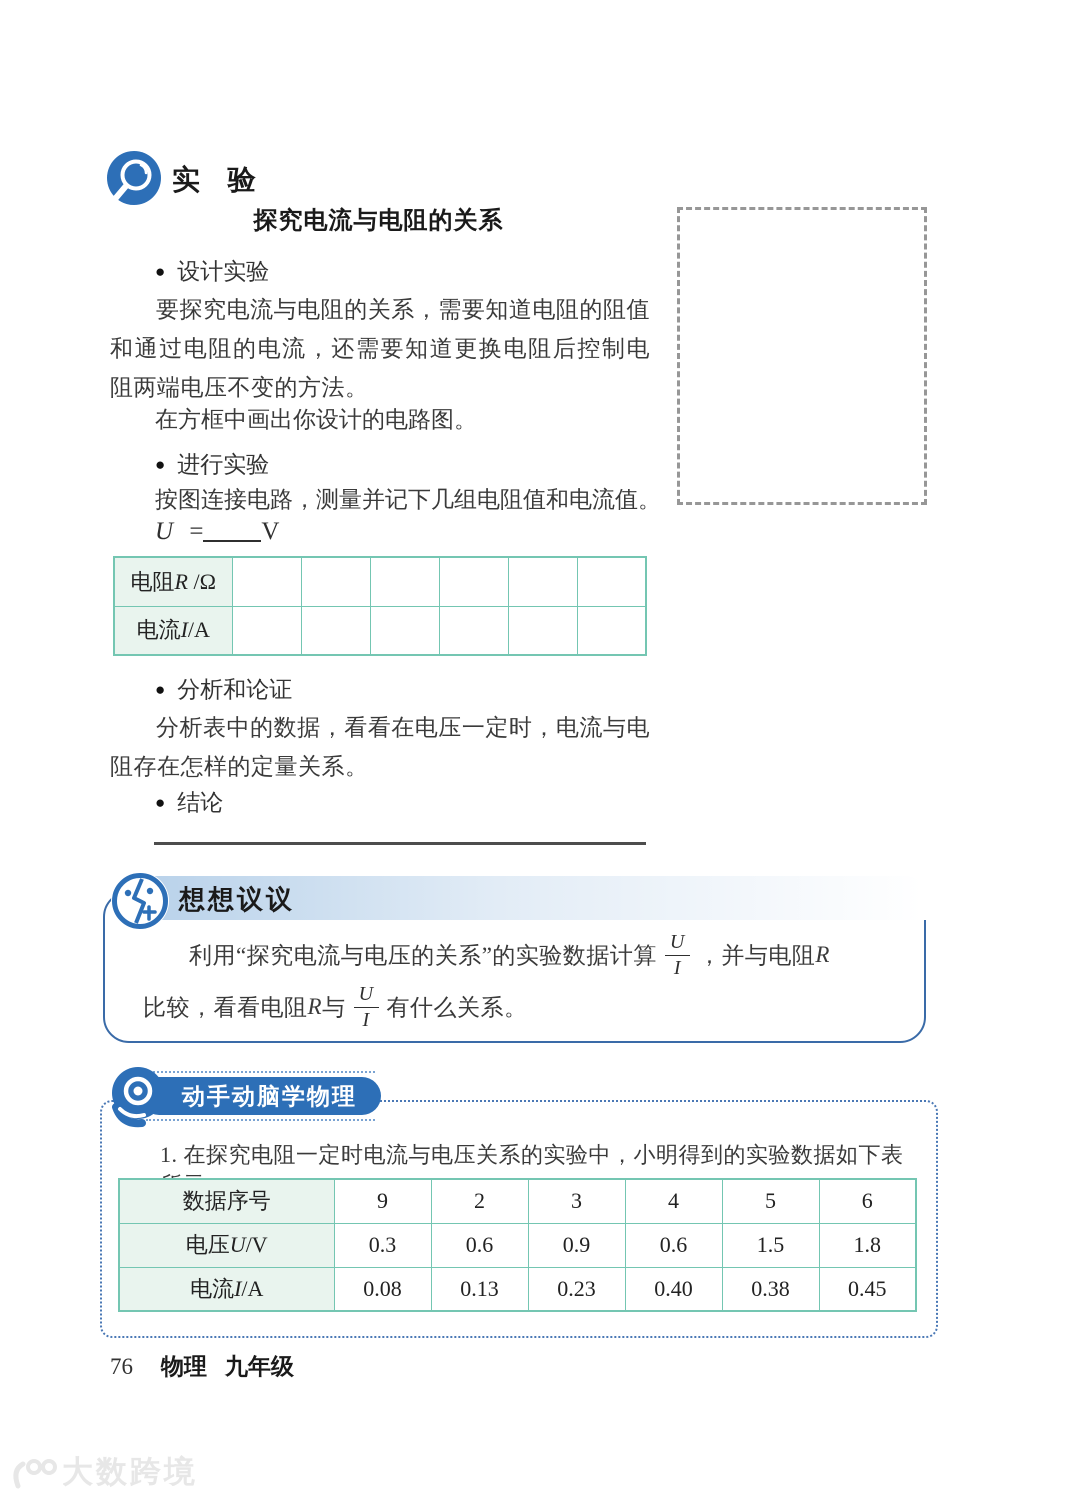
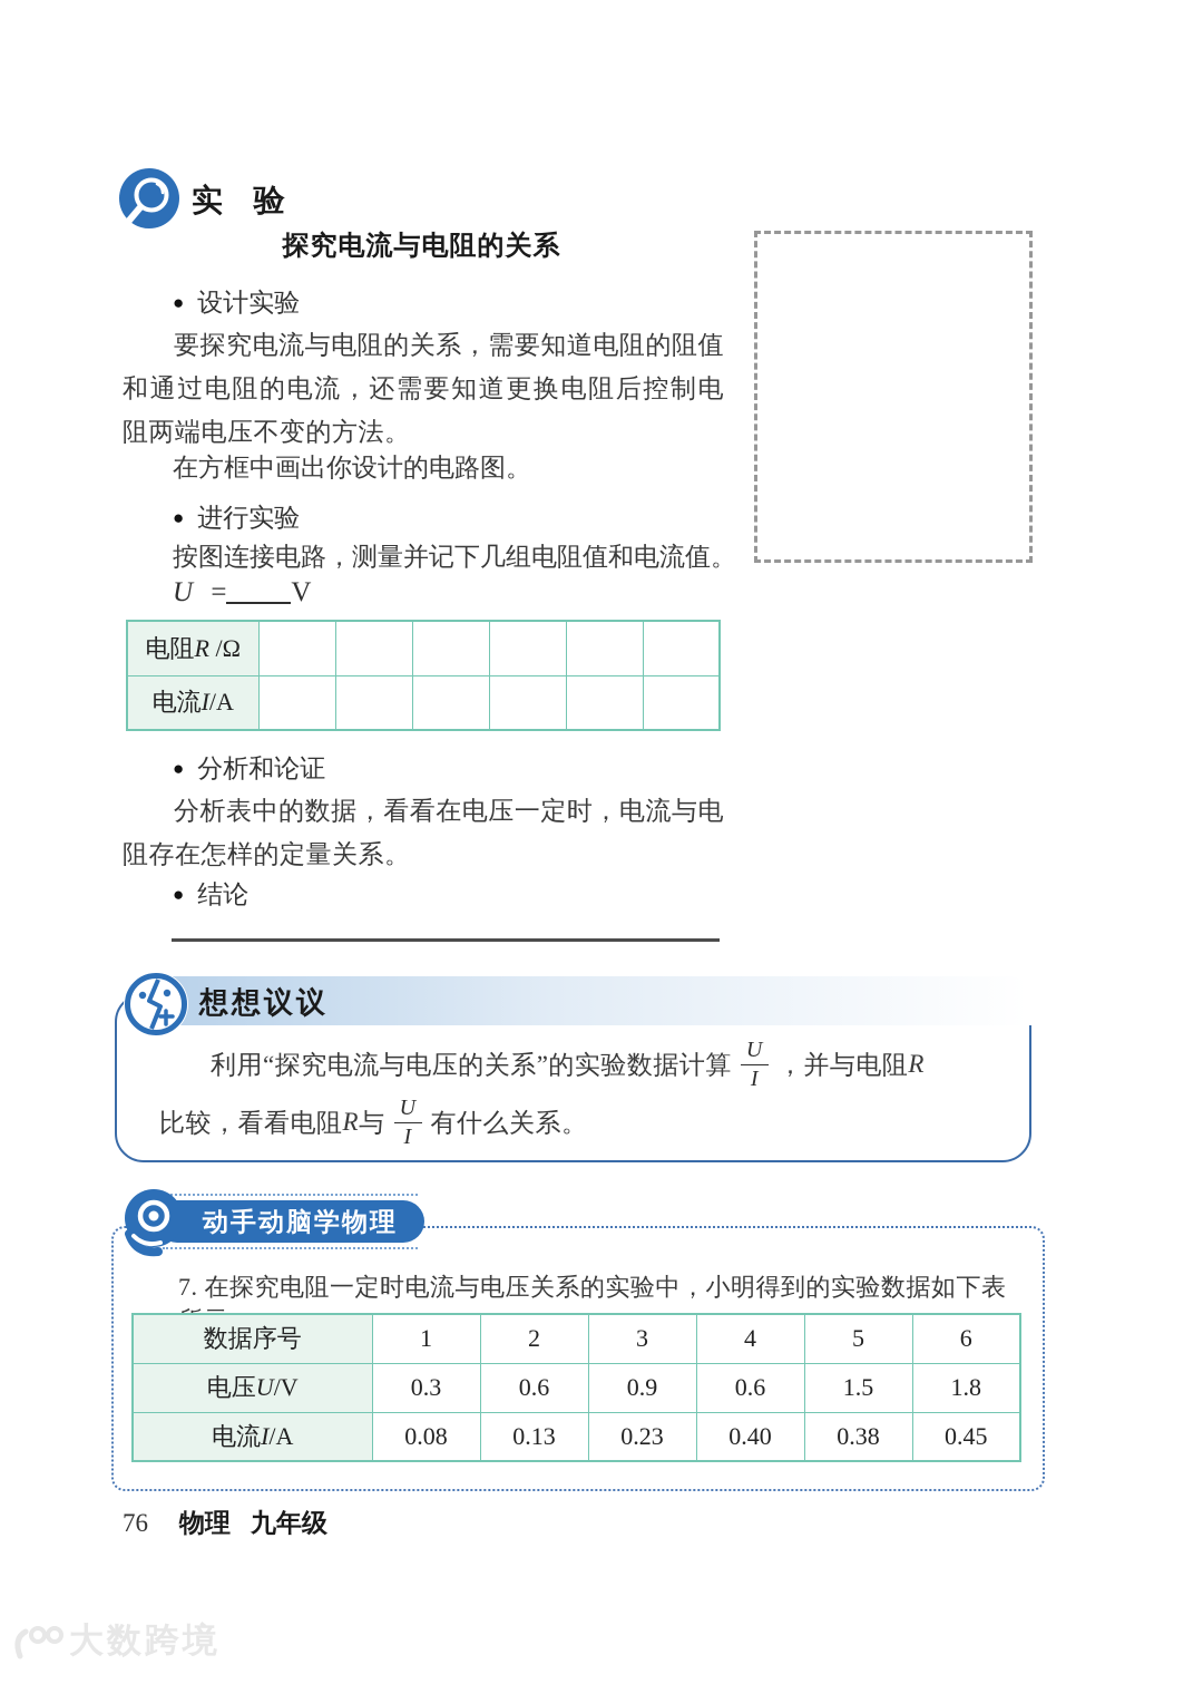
  实 验
  探究电流与电阻的关系
  ● 设计实验
  要探究电流与电阻的关系，需要知道电阻的阻值和通过电阻的电流，还需要知道更换电阻后控制电阻两端电压不变的方法。
  在方框中画出你设计的电路图。
  ● 进行实验
  按图连接电路，测量并记下几组电阻值和电流值。
  U = V
  电阻R /Ω
  电流I/A
  ● 分析和论证
  分析表中的数据，看看在电压一定时，电流与电阻存在怎样的定量关系。
  ● 结论
  想想议议
  利用“探究电流与电压的关系”的实验数据计算
  U
  I
  ，并与电阻
  R
  比较，看看电阻
  R
  与
  U
  I
  有什么关系。
  动手动脑学物理
- 1. 在探究电阻一定时电流与电压关系的实验中，小明得到的实验数据如下表
+ 7. 在探究电阻一定时电流与电压关系的实验中，小明得到的实验数据如下表
- 数据序号	9	2	3	4	5	6
+ 数据序号	1	2	3	4	5	6
  电压U/V	0.3	0.6	0.9	0.6	1.5	1.8
  电流I/A	0.08	0.13	0.23	0.40	0.38	0.45
  76
  物理
  九年级
  大数跨境
